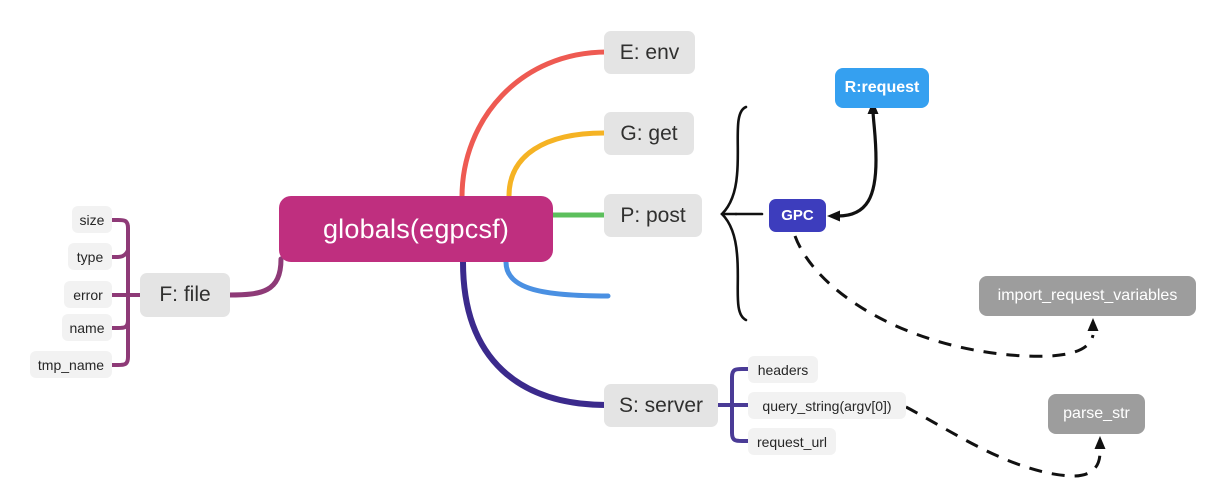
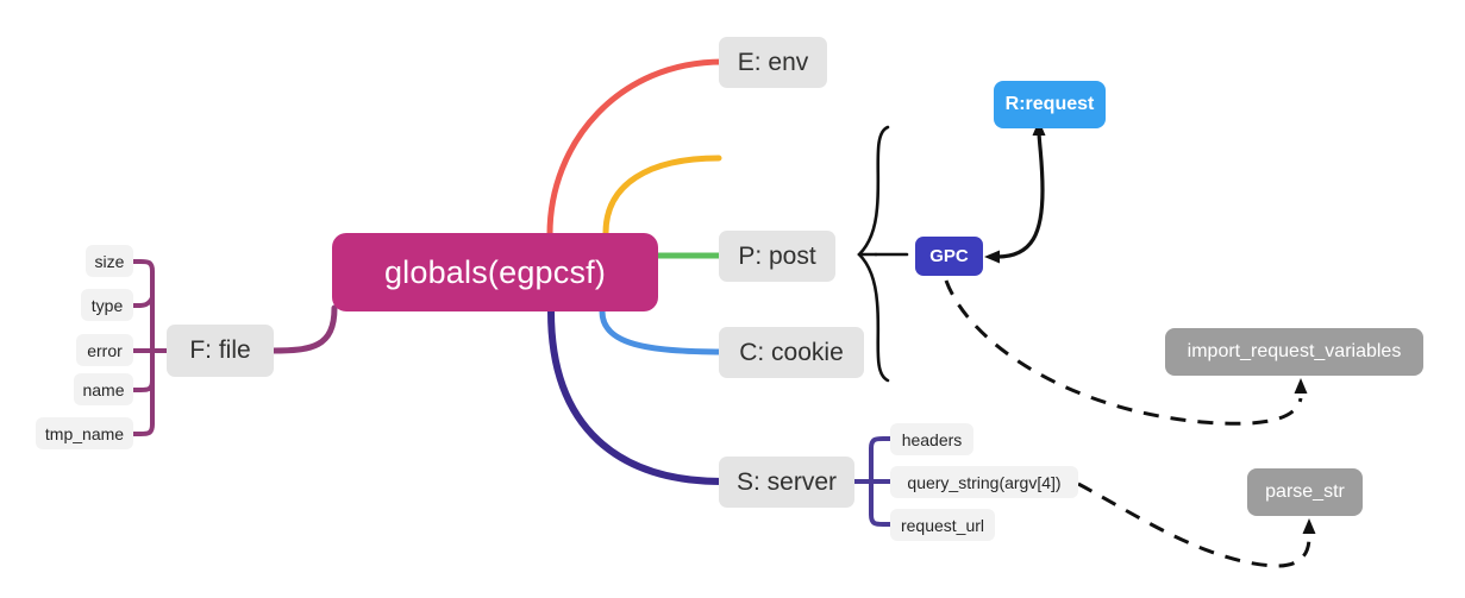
  globals(egpcsf)
  E: env
- G: get
  P: post
+ C: cookie
  S: server
  F: file
  size
  type
  error
  name
  tmp_name
  headers
- query_string(argv[0])
+ query_string(argv[4])
  request_url
  GPC
  R:request
  import_request_variables
  parse_str
